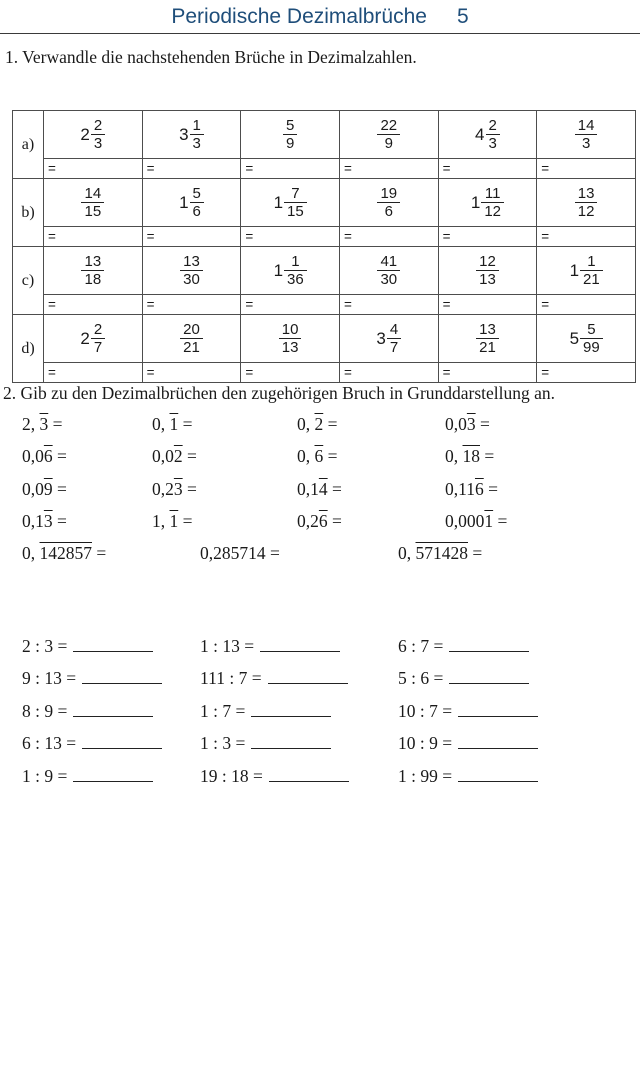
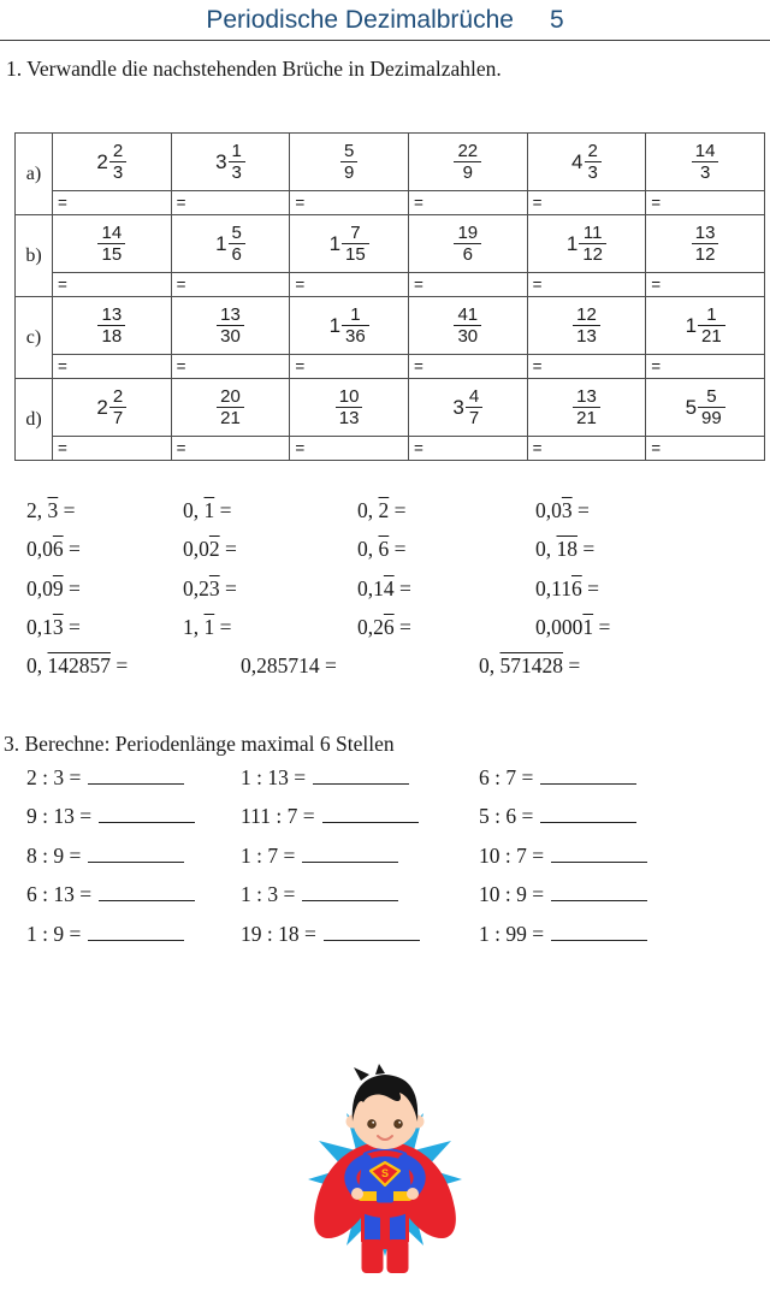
  Periodische Dezimalbrüche 5
  1. Verwandle die nachstehenden Brüche in Dezimalzahlen.
  a)	2 23	3 13	59	229	4 23	143
  =	=	=	=	=	=
  b)	1415	1 56	1 715	196	1 1112	1312
  =	=	=	=	=	=
  c)	1318	1330	1 136	4130	1213	1 121
  =	=	=	=	=	=
  d)	2 27	2021	1013	3 47	1321	5 599
  =	=	=	=	=	=
- 2. Gib zu den Dezimalbrüchen den zugehörigen Bruch in Grunddarstellung an.
  2, 3 =
  0, 1 =
  0, 2 =
  0,03 =
  0,06 =
  0,02 =
  0, 6 =
  0, 18 =
  0,09 =
  0,23 =
  0,14 =
  0,116 =
  0,13 =
  1, 1 =
  0,26 =
  0,0001 =
  0, 142857 =
  0,285714 =
  0, 571428 =
+ 3. Berechne: Periodenlänge maximal 6 Stellen
  2 : 3 =
  1 : 13 =
  6 : 7 =
  9 : 13 =
  111 : 7 =
  5 : 6 =
  8 : 9 =
  1 : 7 =
  10 : 7 =
  6 : 13 =
  1 : 3 =
  10 : 9 =
  1 : 9 =
  19 : 18 =
  1 : 99 =
+ S
